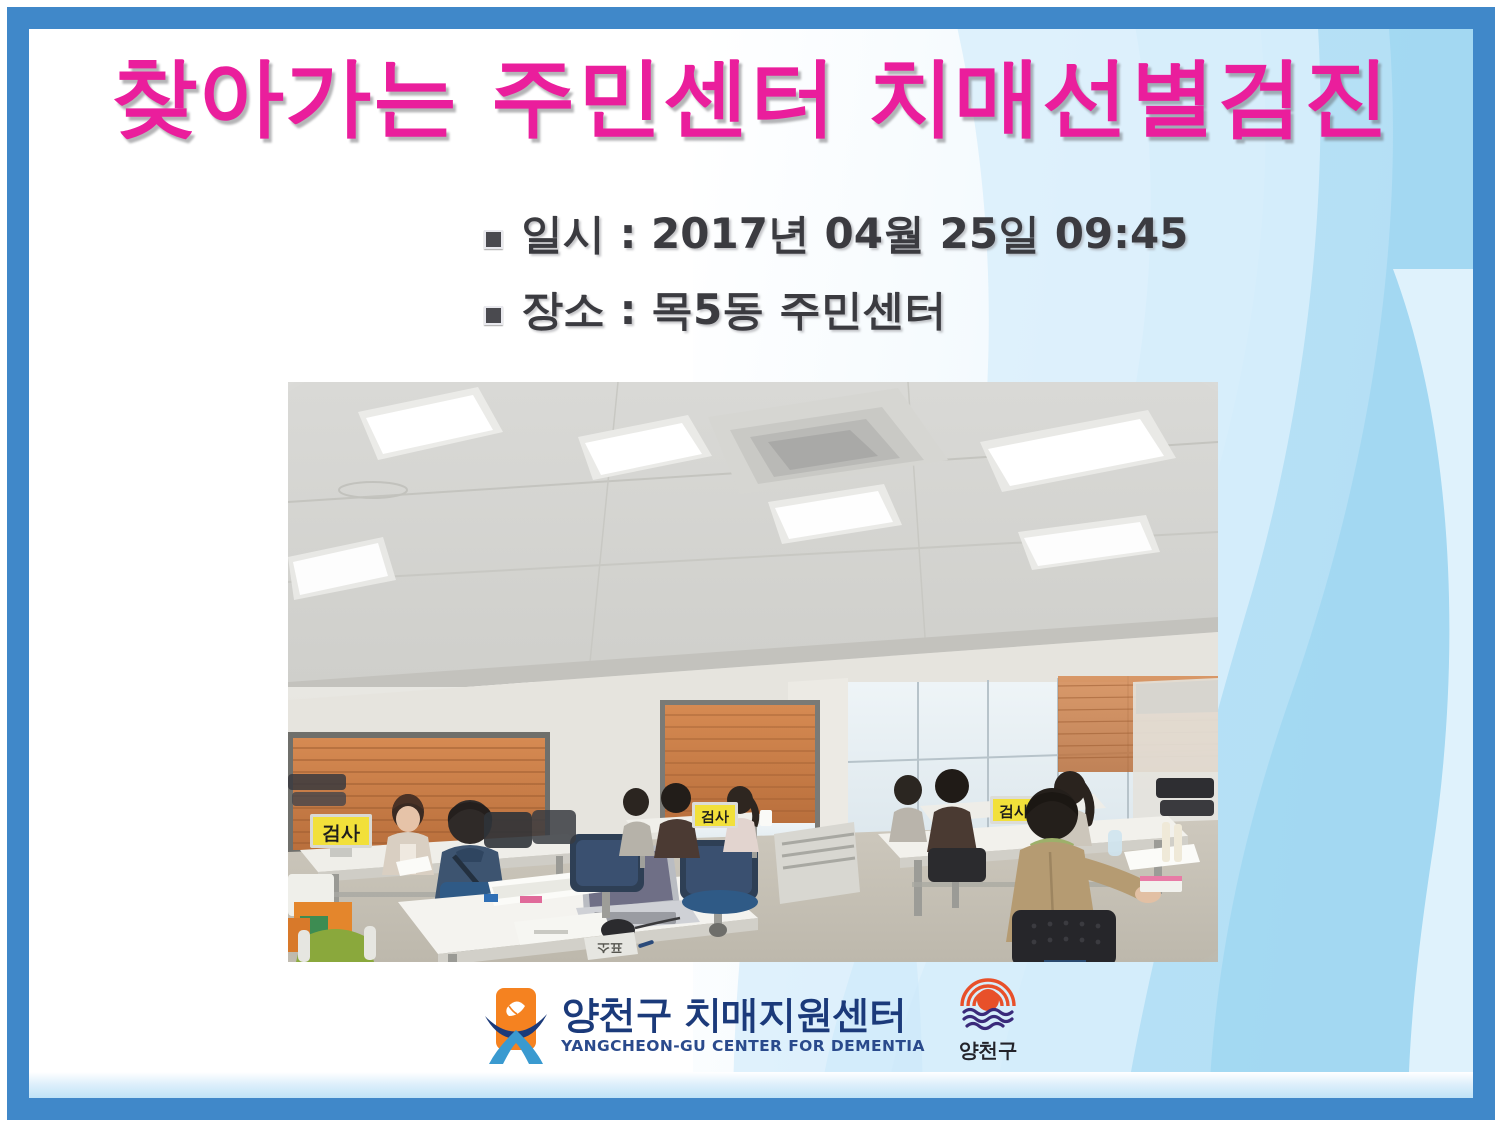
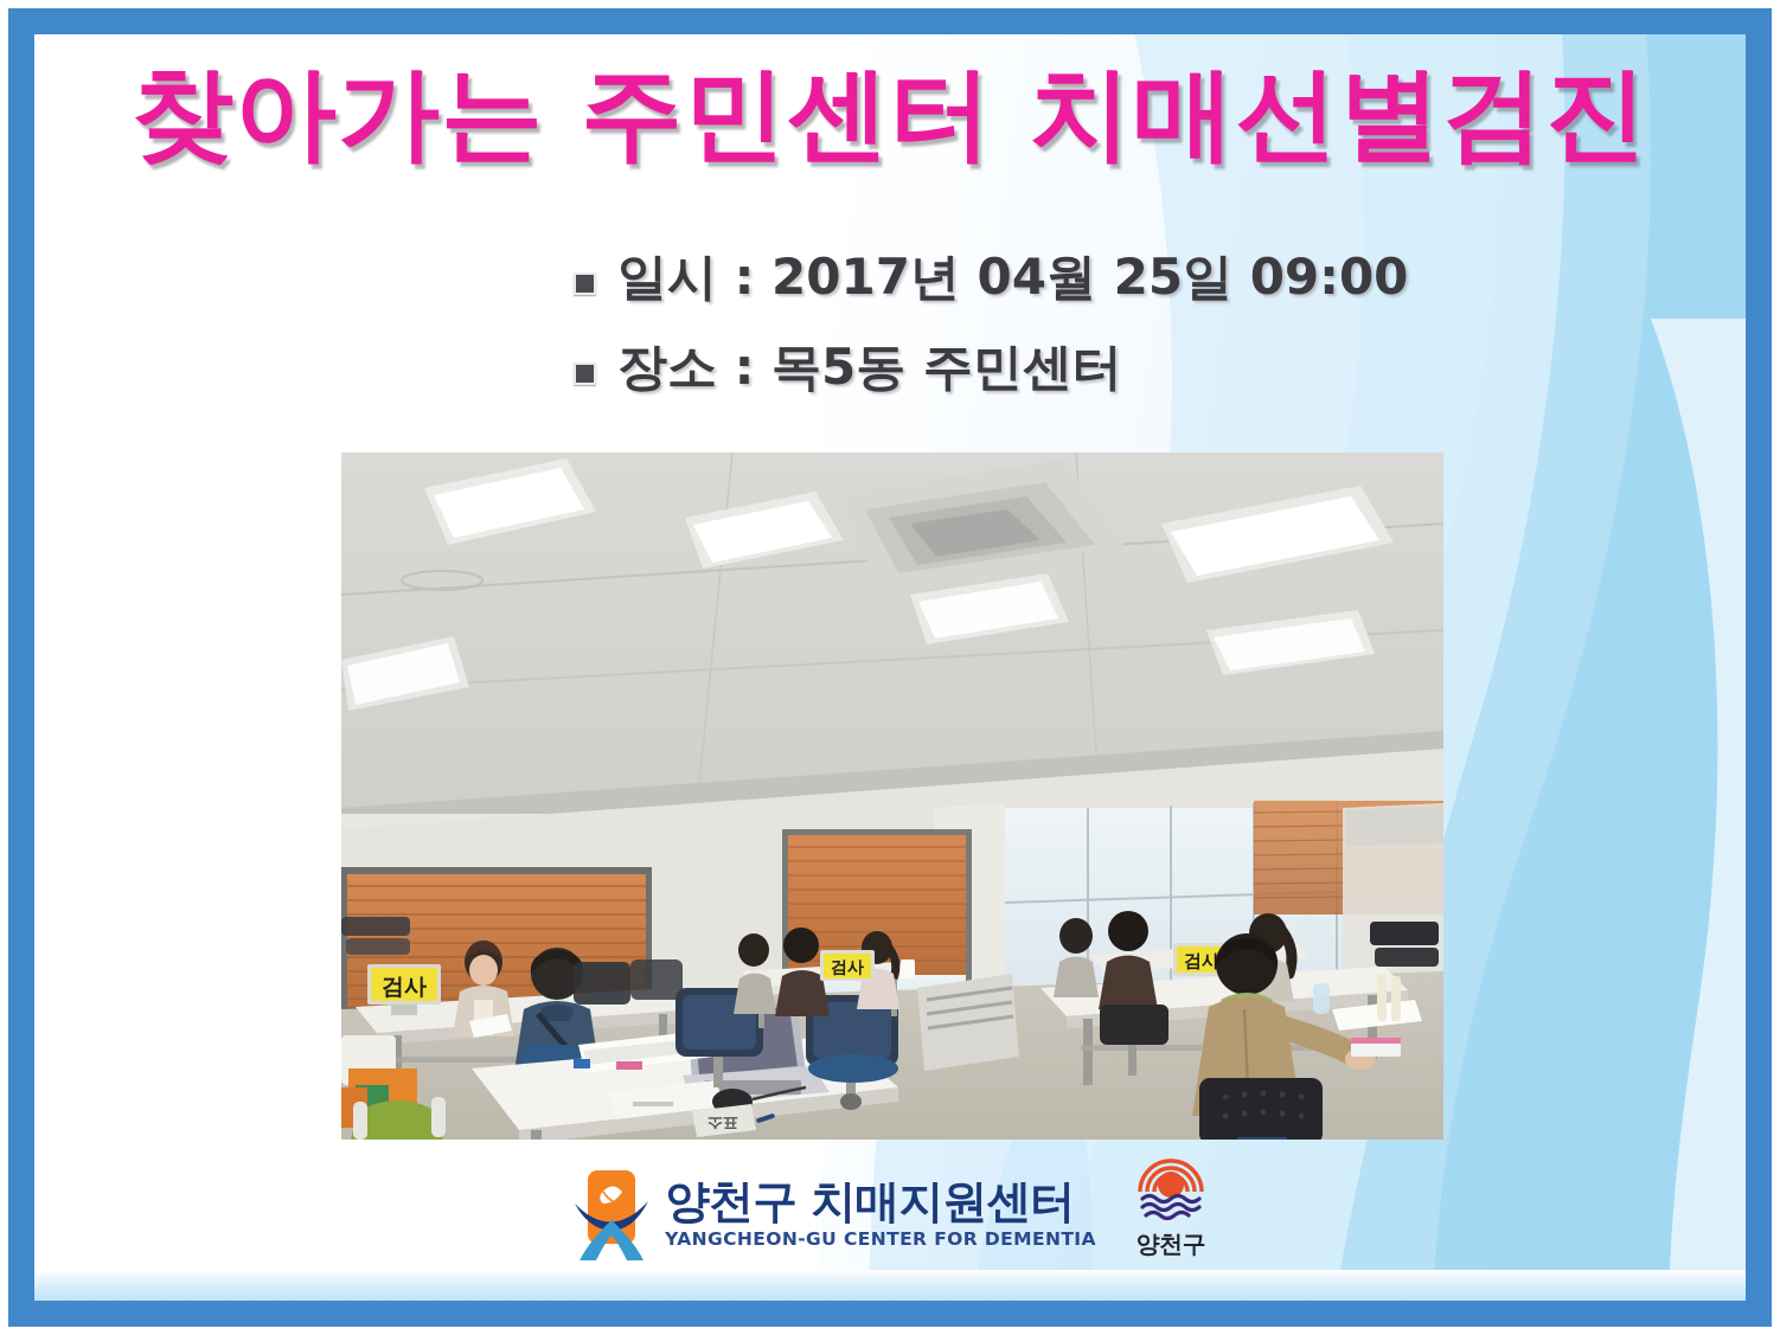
  찾아가는 주민센터 치매선별검진
- 일시 : 2017년 04월 25일 09:45
+ 일시 : 2017년 04월 25일 09:00
  장소 : 목5동 주민센터
  검사
  검사
  검사
  양천구 치매지원센터
  YANGCHEON-GU CENTER FOR DEMENTIA
  양천구
